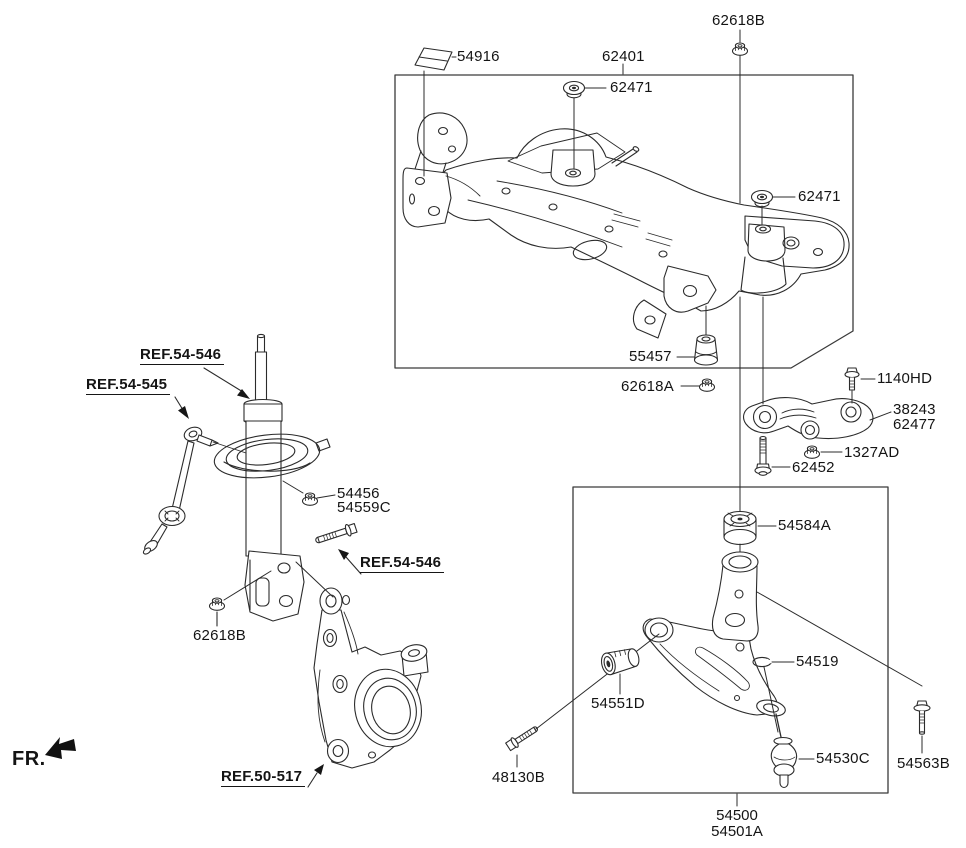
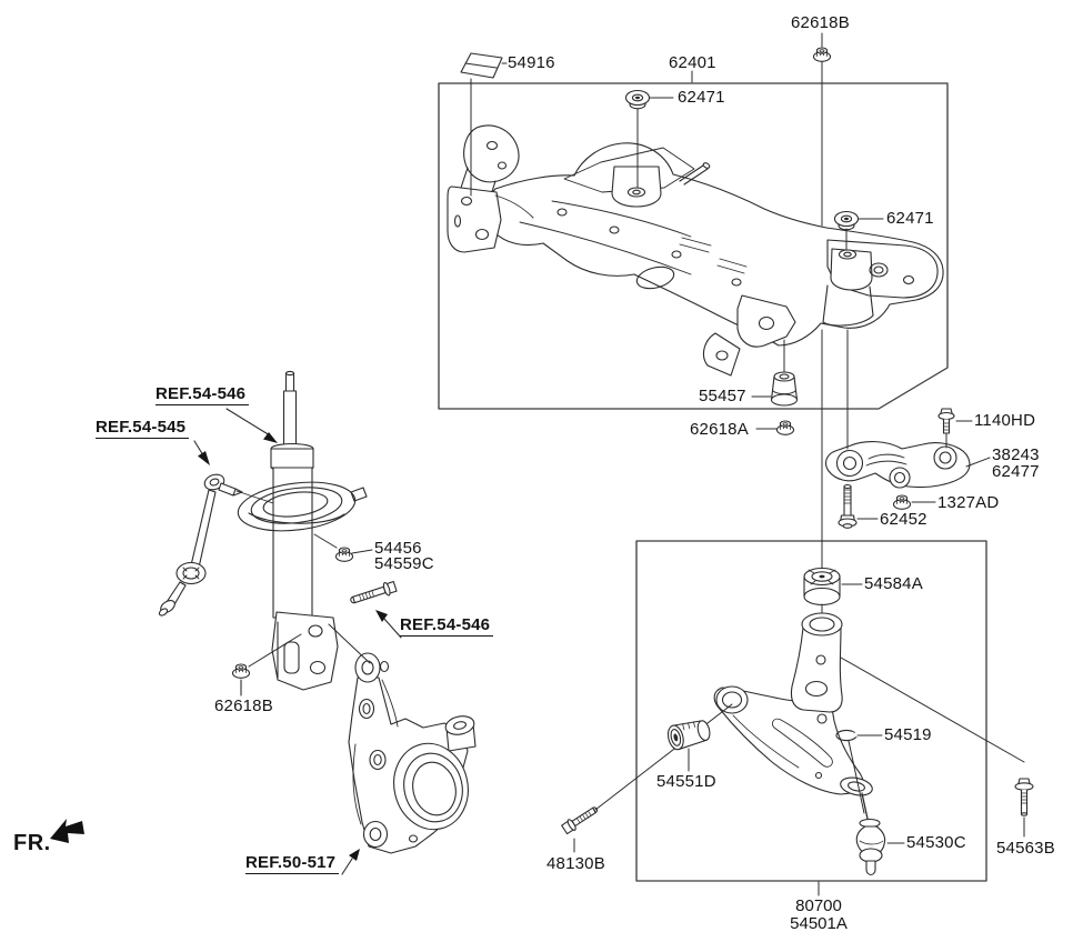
  54916
  62401
  62618B
  62471
  62471
  55457
  62618A
  1140HD
  38243
  62477
  1327AD
  62452
  54584A
  54519
  54551D
  48130B
  54530C
  54563B
- 54500
+ 80700
  54501A
  54456
  54559C
  REF.54-546
  REF.54-545
  REF.54-546
  62618B
  REF.50-517
  FR.
